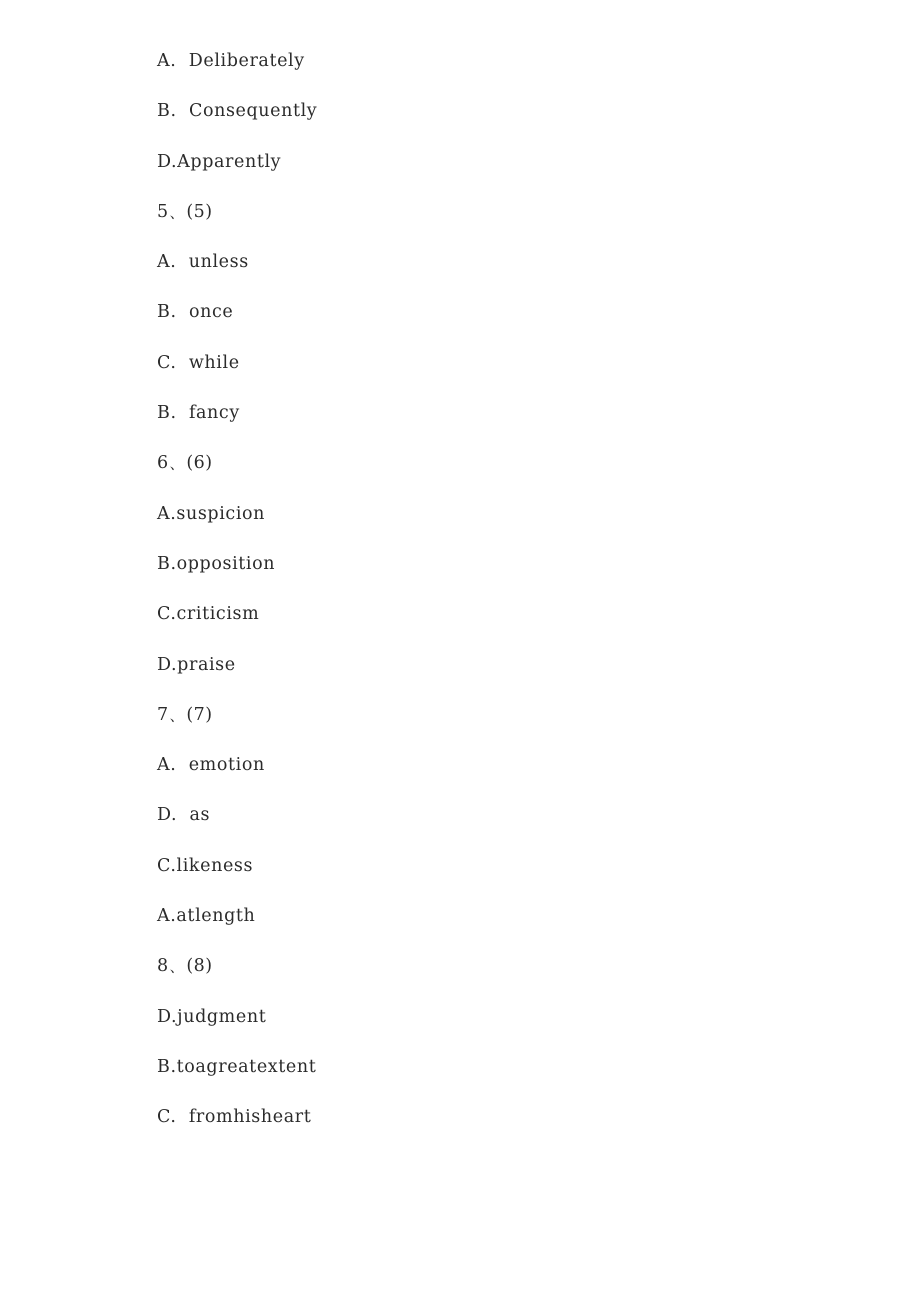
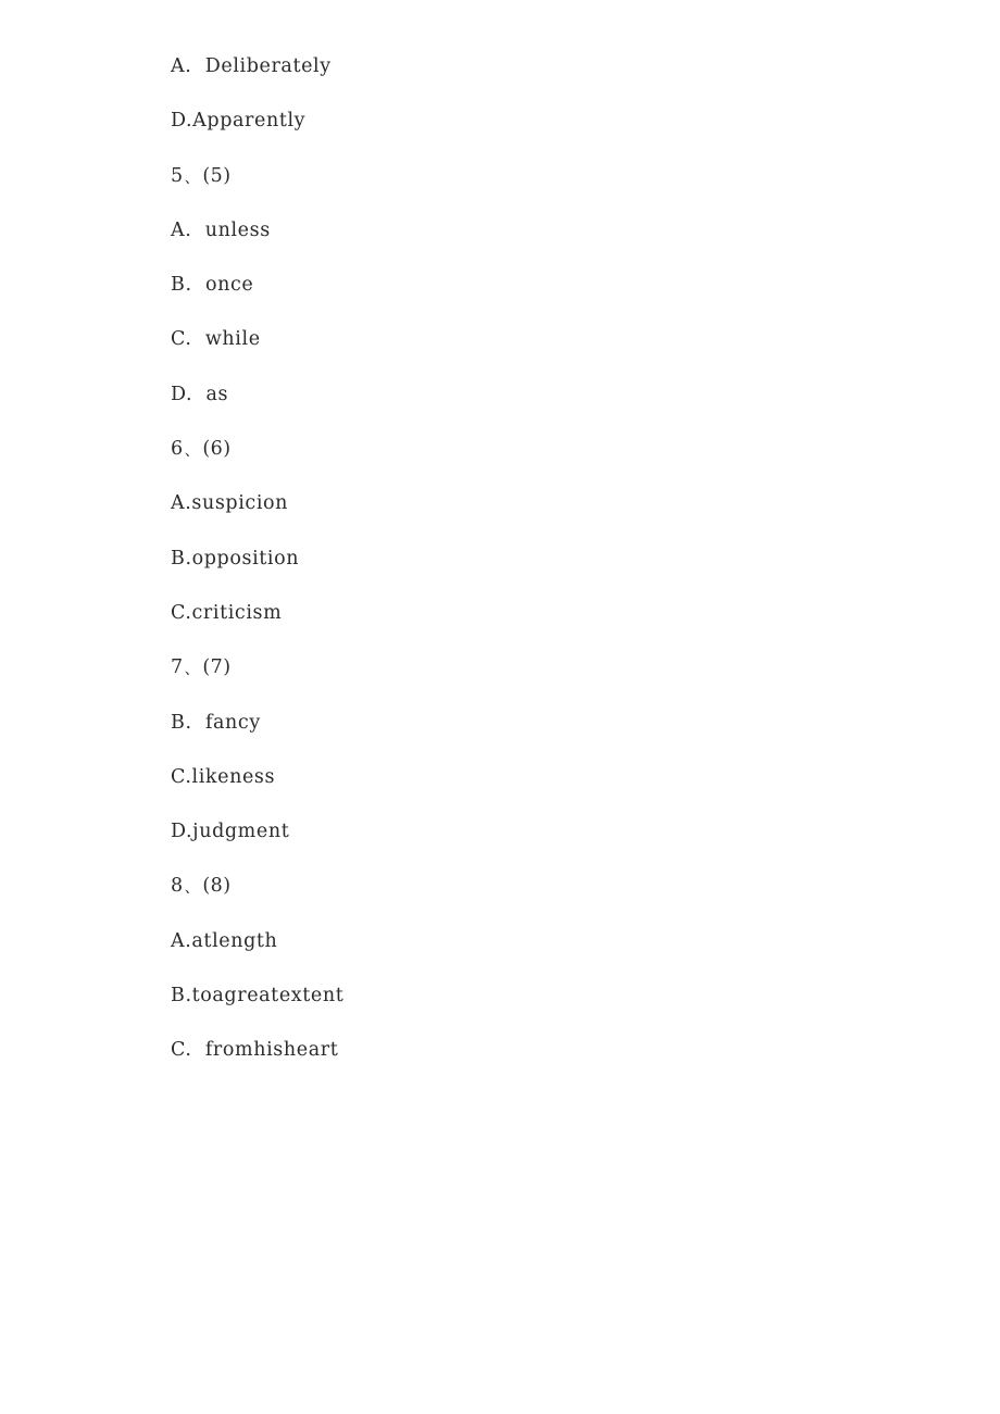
  A. Deliberately
- B. Consequently
  D.Apparently
  5、(5)
  A. unless
  B. once
  C. while
- B. fancy
+ D. as
  6、(6)
  A.suspicion
  B.opposition
  C.criticism
- D.praise
  7、(7)
- A. emotion
- D. as
+ B. fancy
  C.likeness
- A.atlength
+ D.judgment
  8、(8)
- D.judgment
+ A.atlength
  B.toagreatextent
  C. fromhisheart
